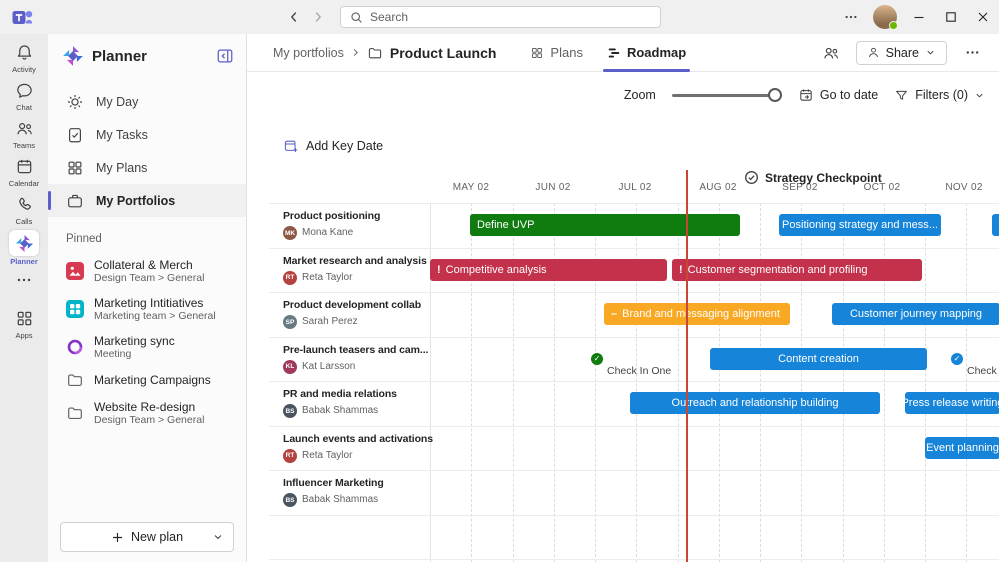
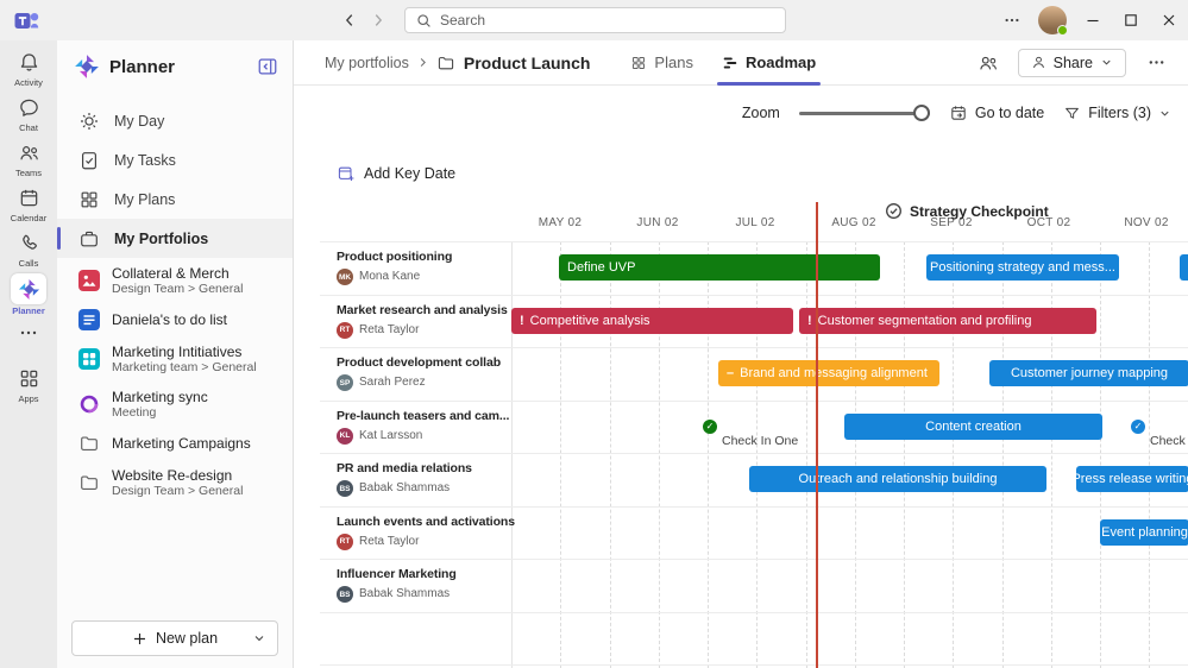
  Search
  Activity
  Chat
  Teams
  Calendar
  Calls
  Planner
  Apps
  Planner
  My Day
  My Tasks
  My Plans
  My Portfolios
- Pinned
  Collateral & Merch
  Design Team > General
+ Daniela's to do list
  Marketing Intitiatives
  Marketing team > General
  Marketing sync
  Meeting
  Marketing Campaigns
  Website Re-design
  Design Team > General
  New plan
  Strategy Checkpoint
  MAY 02
  JUN 02
  JUL 02
  AUG 02
  SEP 02
  OCT 02
  NOV 02
  Product positioning
  Mona Kane
  Define UVP
  Positioning strategy and mess...
  Market research and analysis
  Reta Taylor
  !
  Competitive analysis
  !
  Customer segmentation and profiling
  Product development collab
  Sarah Perez
  –
  Brand and messaging alignment
  Customer journey mapping
  Pre-launch teasers and cam...
  Kat Larsson
  Content creation
  ✓
  Check In One
  ✓
  Check
  PR and media relations
  Babak Shammas
  Oureach and relationship building
  Press release writin
  Launch events and activations
  Reta Taylor
  Event planning
  Influencer Marketing
  Babak Shammas
  My portfolios
  Product Launch
  Plans
  Roadmap
  Share
  Zoom
  Go to date
- Filters (0)
+ Filters (3)
  Add Key Date
